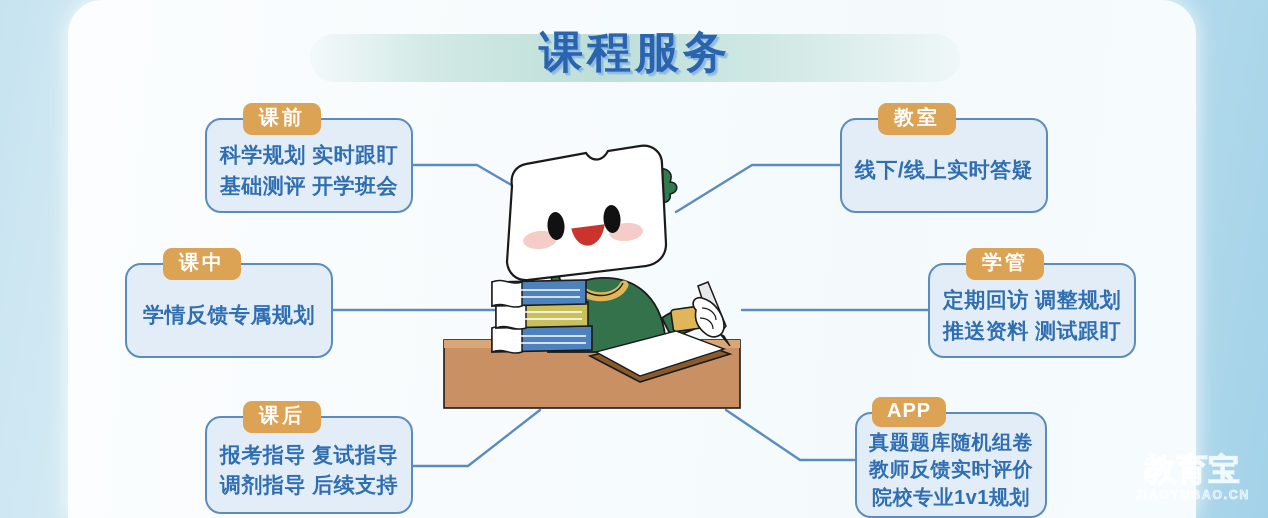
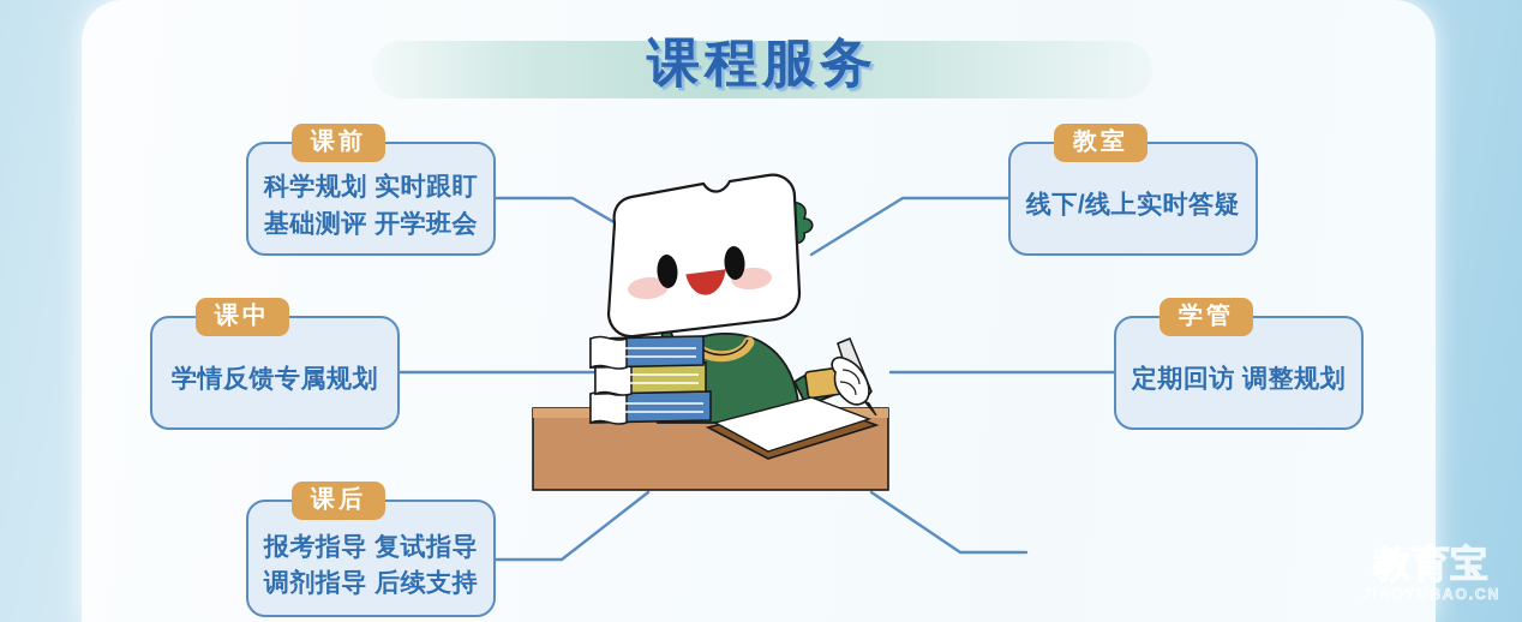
  课程服务
  课前
  科学规划 实时跟盯
  基础测评 开学班会
  课中
  学情反馈专属规划
  课后
  报考指导 复试指导
  调剂指导 后续支持
  教室
  线下/线上实时答疑
  学管
  定期回访 调整规划
- 推送资料 测试跟盯
- APP
- 真题题库随机组卷
- 教师反馈实时评价
- 院校专业1v1规划
  教育宝
  JIAOYUBAO.CN
